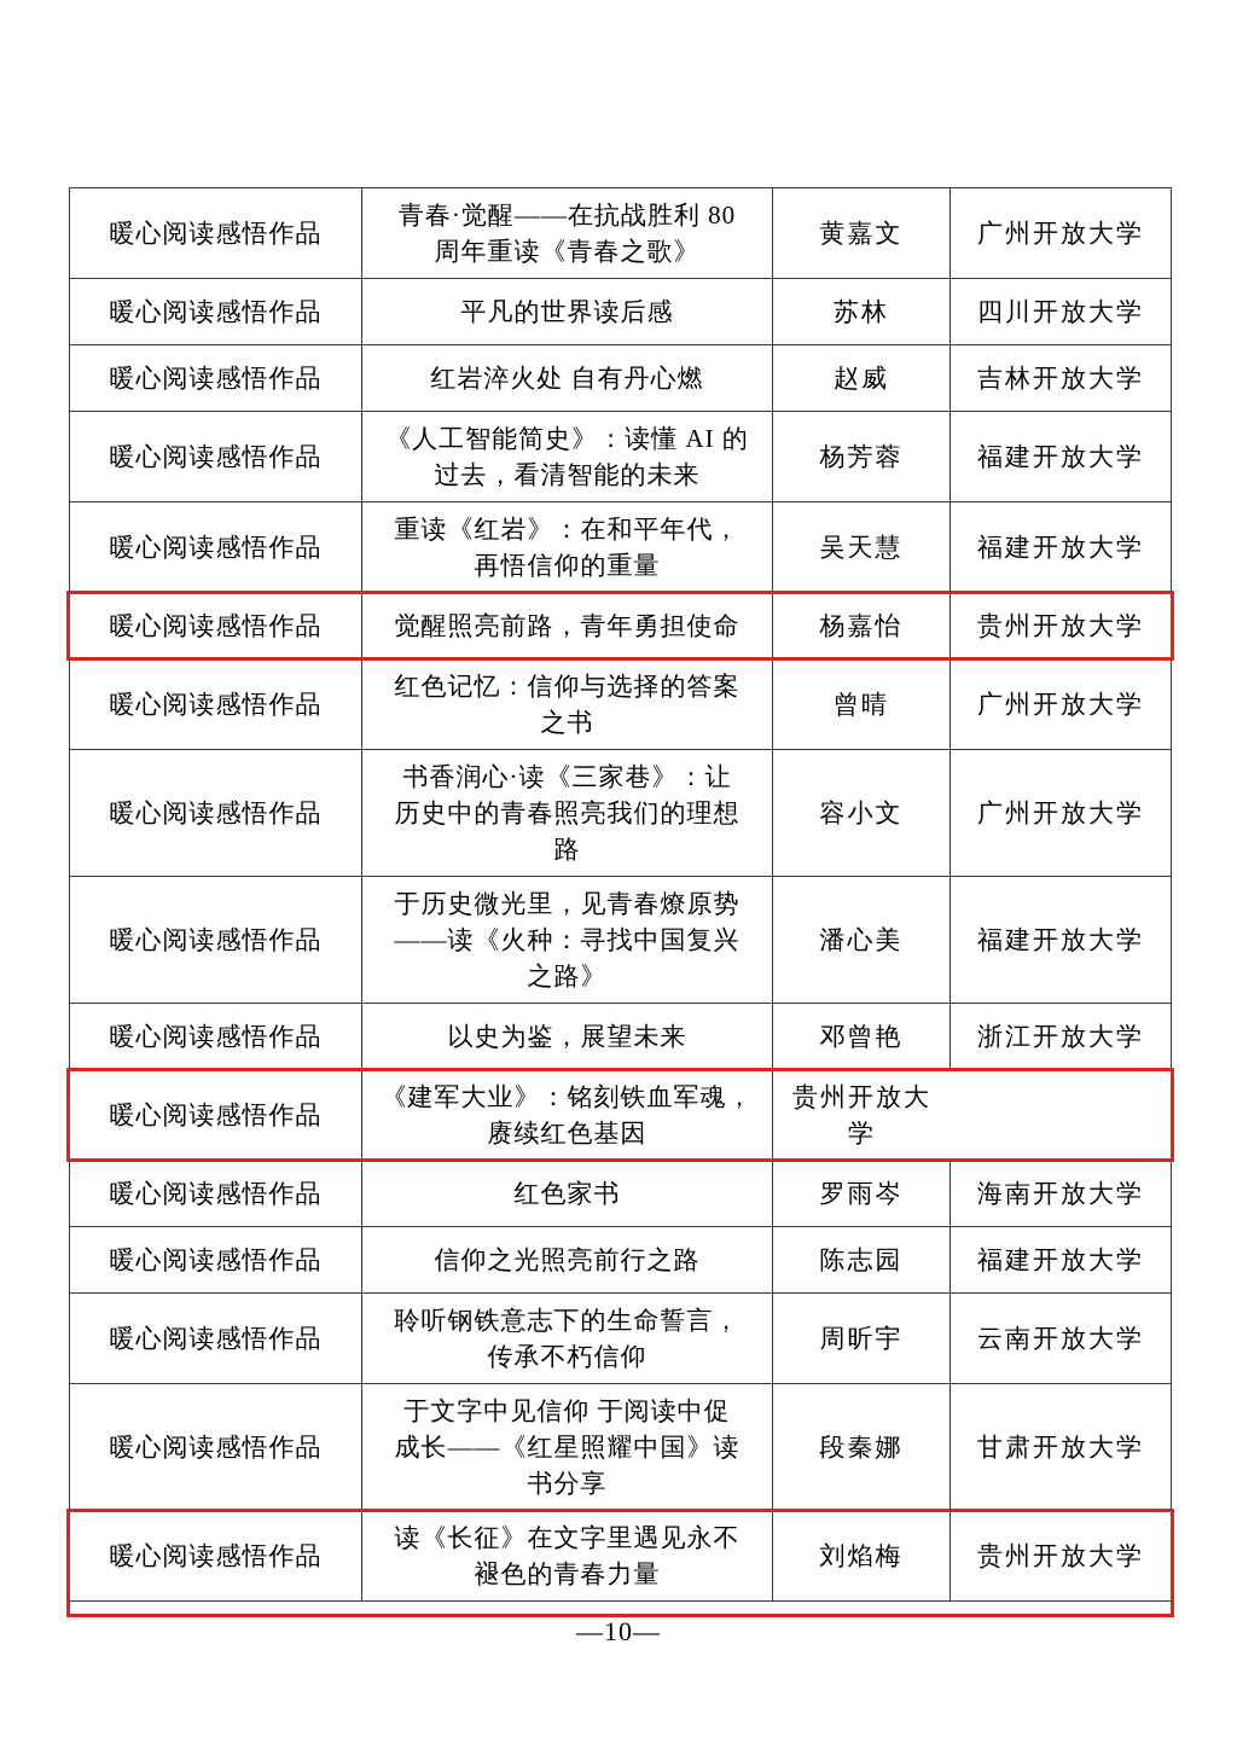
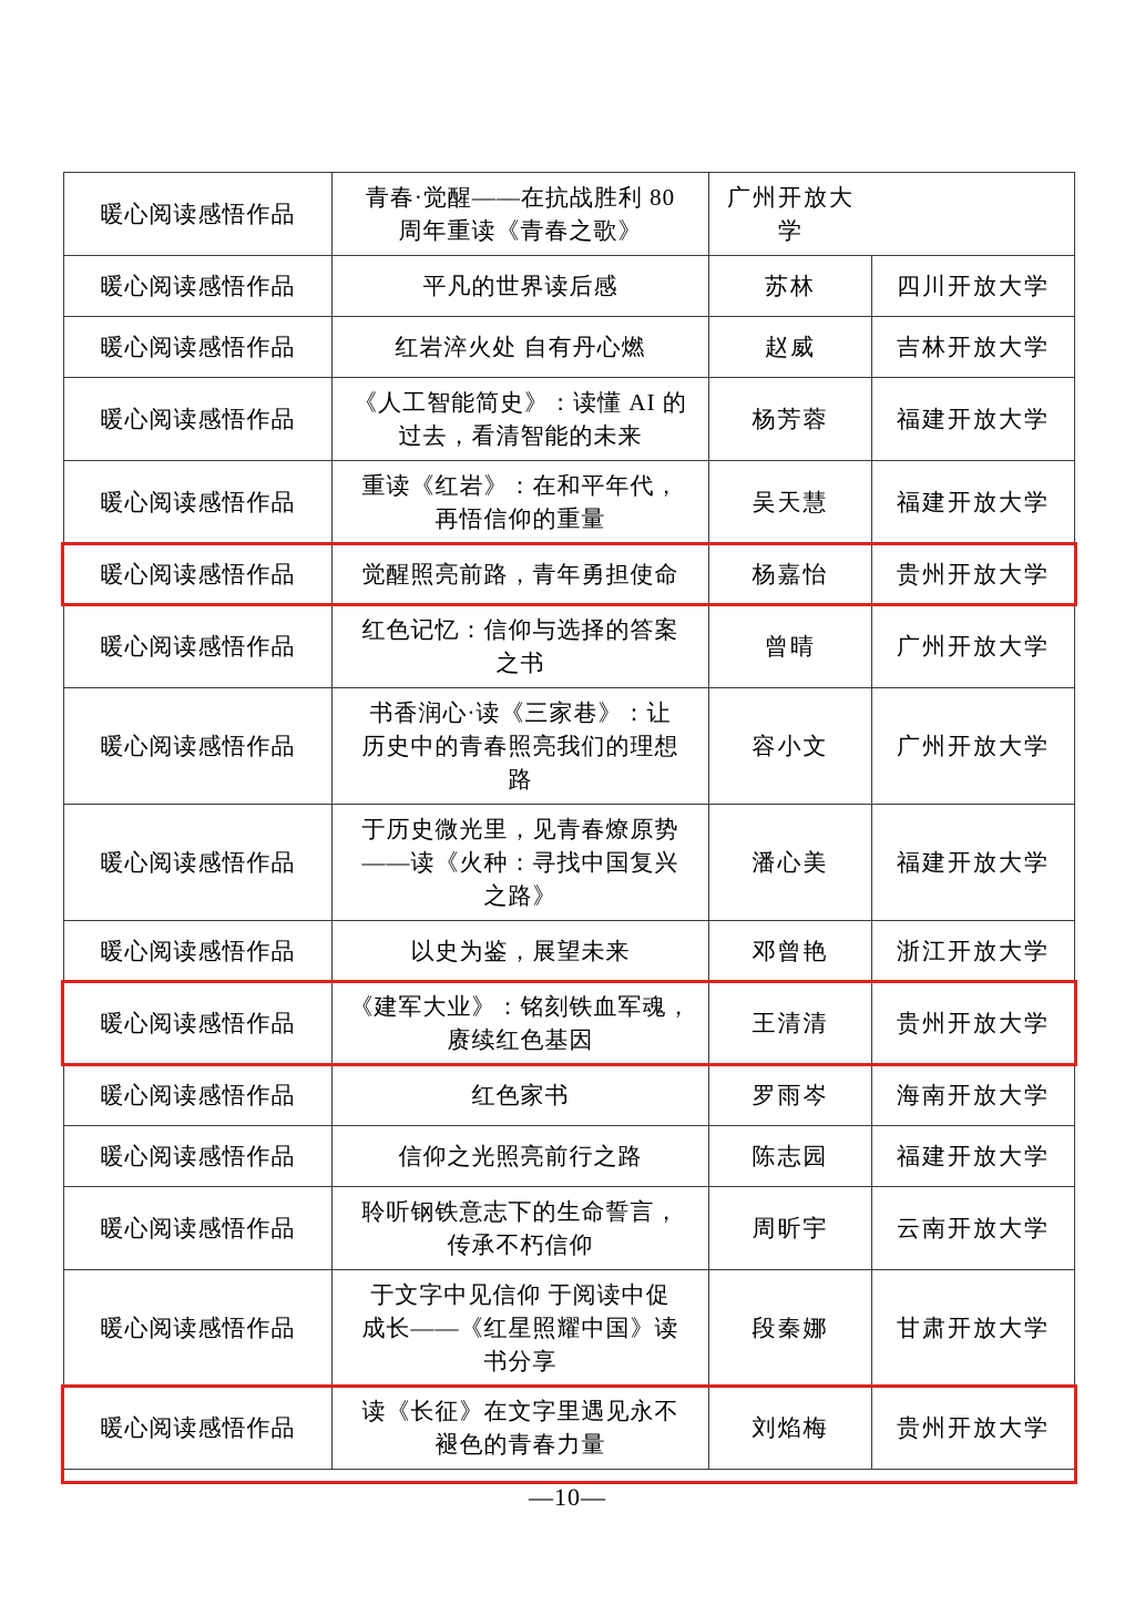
  暖心阅读感悟作品
  青春·觉醒——在抗战胜利 80
  周年重读《青春之歌》
- 黄嘉文
  广州开放大学
  暖心阅读感悟作品
  平凡的世界读后感
  苏林
  四川开放大学
  暖心阅读感悟作品
  红岩淬火处 自有丹心燃
  赵威
  吉林开放大学
  暖心阅读感悟作品
  《人工智能简史》：读懂 AI 的
  过去，看清智能的未来
  杨芳蓉
  福建开放大学
  暖心阅读感悟作品
  重读《红岩》：在和平年代，
  再悟信仰的重量
  吴天慧
  福建开放大学
  暖心阅读感悟作品
  觉醒照亮前路，青年勇担使命
  杨嘉怡
  贵州开放大学
  暖心阅读感悟作品
  红色记忆：信仰与选择的答案
  之书
  曾晴
  广州开放大学
  暖心阅读感悟作品
  书香润心·读《三家巷》：让
  历史中的青春照亮我们的理想
  路
  容小文
  广州开放大学
  暖心阅读感悟作品
  于历史微光里，见青春燎原势
  ——读《火种：寻找中国复兴
  之路》
  潘心美
  福建开放大学
  暖心阅读感悟作品
  以史为鉴，展望未来
  邓曾艳
  浙江开放大学
  暖心阅读感悟作品
  《建军大业》：铭刻铁血军魂，
  赓续红色基因
+ 王清清
  贵州开放大学
  暖心阅读感悟作品
  红色家书
  罗雨岑
  海南开放大学
  暖心阅读感悟作品
  信仰之光照亮前行之路
  陈志园
  福建开放大学
  暖心阅读感悟作品
  聆听钢铁意志下的生命誓言，
  传承不朽信仰
  周昕宇
  云南开放大学
  暖心阅读感悟作品
  于文字中见信仰 于阅读中促
  成长——《红星照耀中国》读
  书分享
  段秦娜
  甘肃开放大学
  暖心阅读感悟作品
  读《长征》在文字里遇见永不
  褪色的青春力量
  刘焰梅
  贵州开放大学
  —10—
